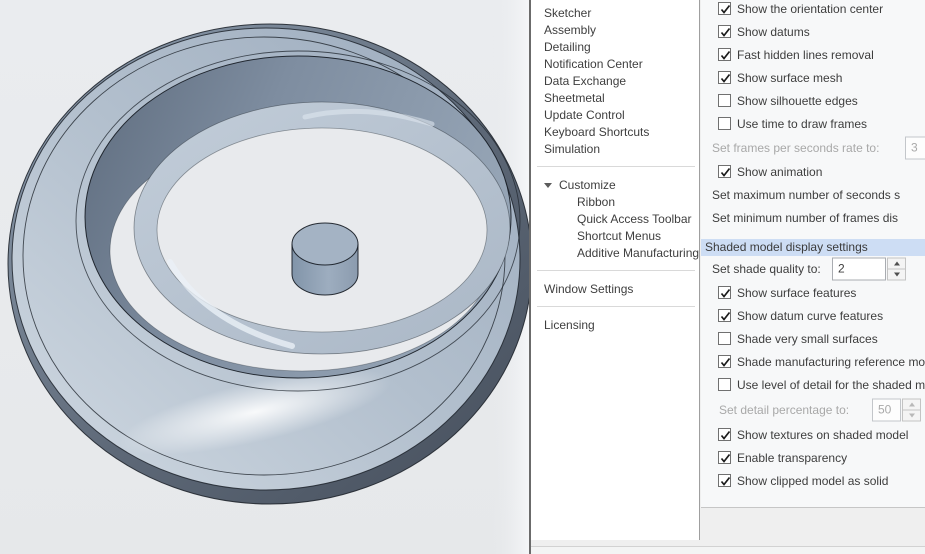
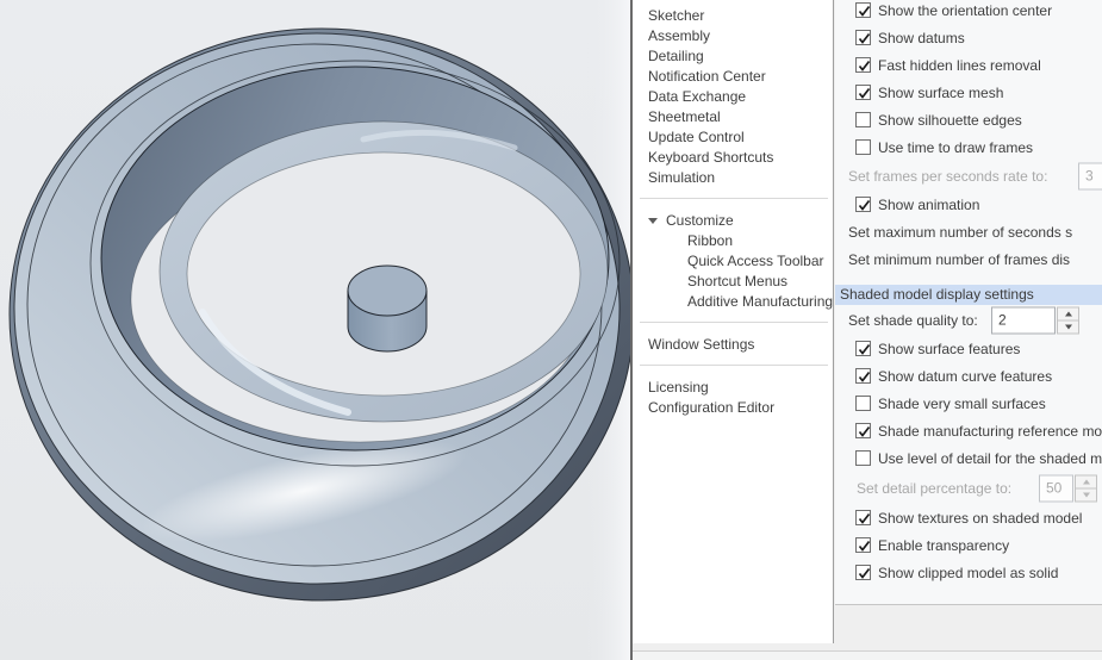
  Sketcher
  Assembly
  Detailing
  Notification Center
  Data Exchange
  Sheetmetal
  Update Control
  Keyboard Shortcuts
  Simulation
  Customize
  Ribbon
  Quick Access Toolbar
  Shortcut Menus
  Additive Manufacturing
  Window Settings
  Licensing
+ Configuration Editor
  Show the orientation center
  Show datums
  Fast hidden lines removal
  Show surface mesh
  Show silhouette edges
  Use time to draw frames
  Set frames per seconds rate to:
  3
  Show animation
  Set maximum number of seconds s
  Set minimum number of frames dis
  Shaded model display settings
  Set shade quality to:
  2
  Show surface features
  Show datum curve features
  Shade very small surfaces
  Shade manufacturing reference mo
  Use level of detail for the shaded m
  Set detail percentage to:
  50
  Show textures on shaded model
  Enable transparency
  Show clipped model as solid
